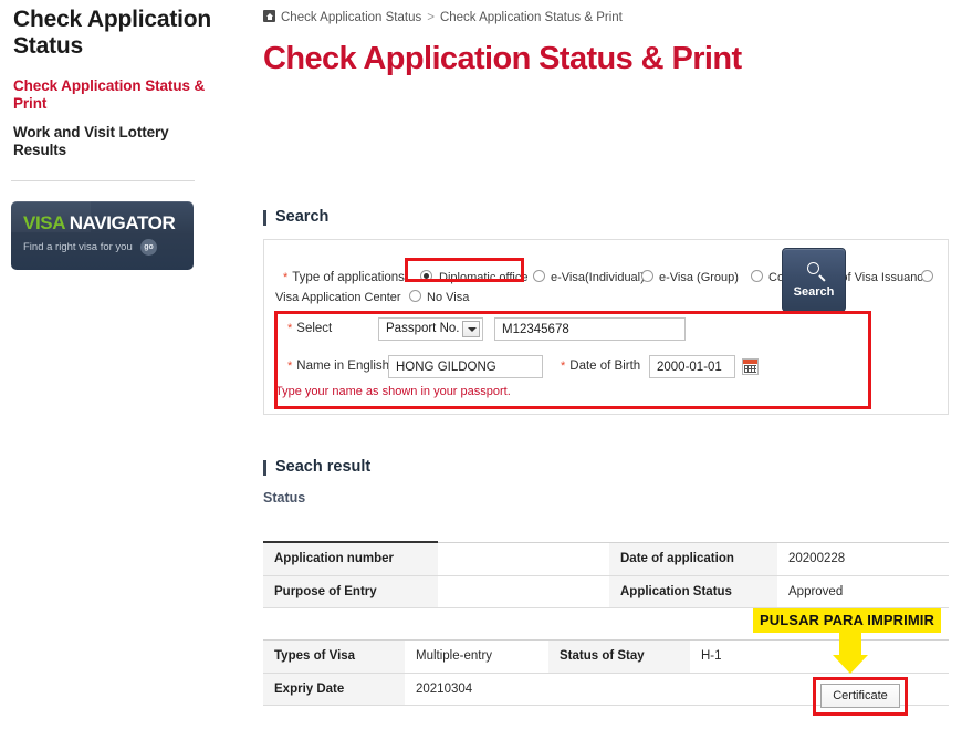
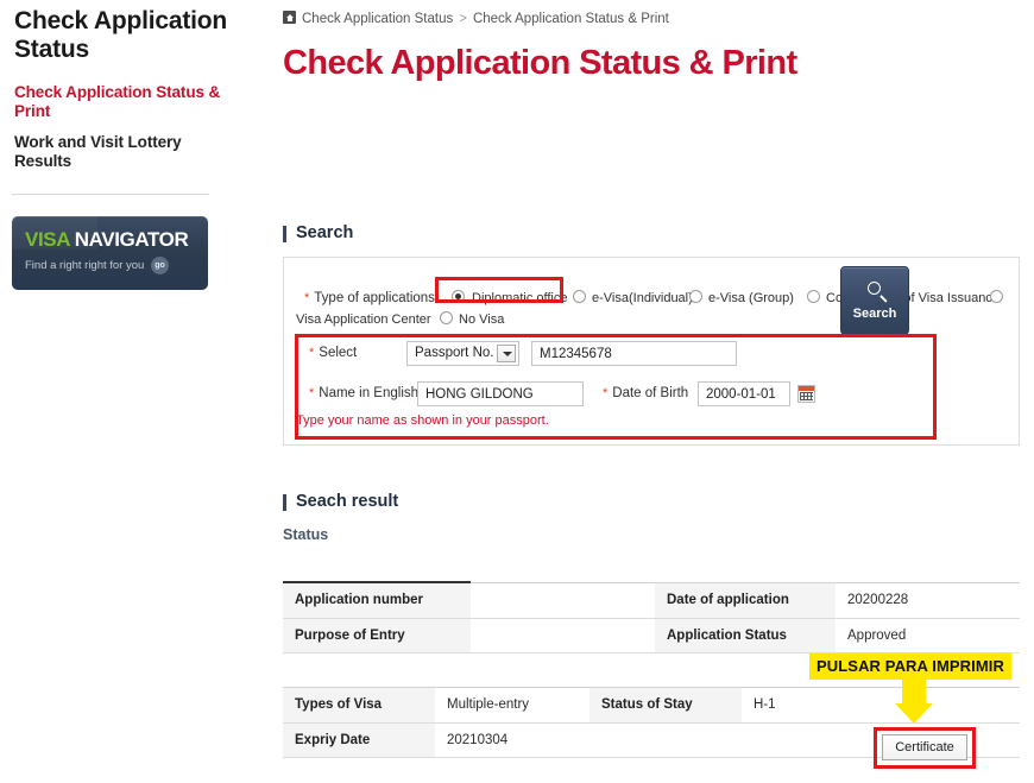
  Check Application Status
  Check Application Status & Print
  Work and Visit Lottery Results
  VISA NAVIGATOR
- Find a right visa for you
+ Find a right right for you
  Check Application Status > Check Application Status & Print
  Check Application Status & Print
  Search
  * Type of applications
  Diplomatic office
  e-Visa(Individual
  e-Visa (Group)
  Visa Application Center
  No Visa
  * Select
  Passport No.
  M12345678
  * Name in English
  HONG GILDONG
  * Date of Birth
  2000-01-01
  Type your name as shown in your passport.
  Search
  Seach result
  Status
  Application number		Date of application	20200228
  Purpose of Entry		Application Status	Approved
  Types of Visa	Multiple-entry	Status of Stay	H-1
  Expriy Date	20210304
  Certificate
  PULSAR PARA IMPRIMIR
